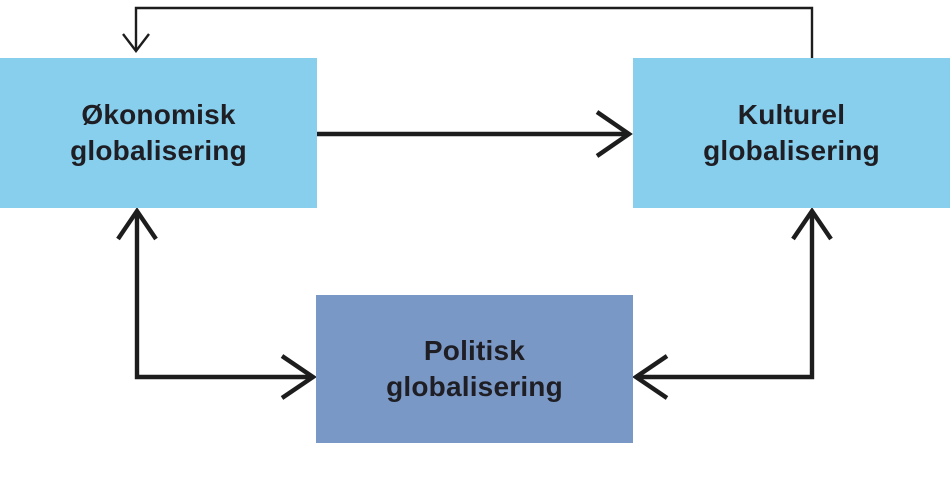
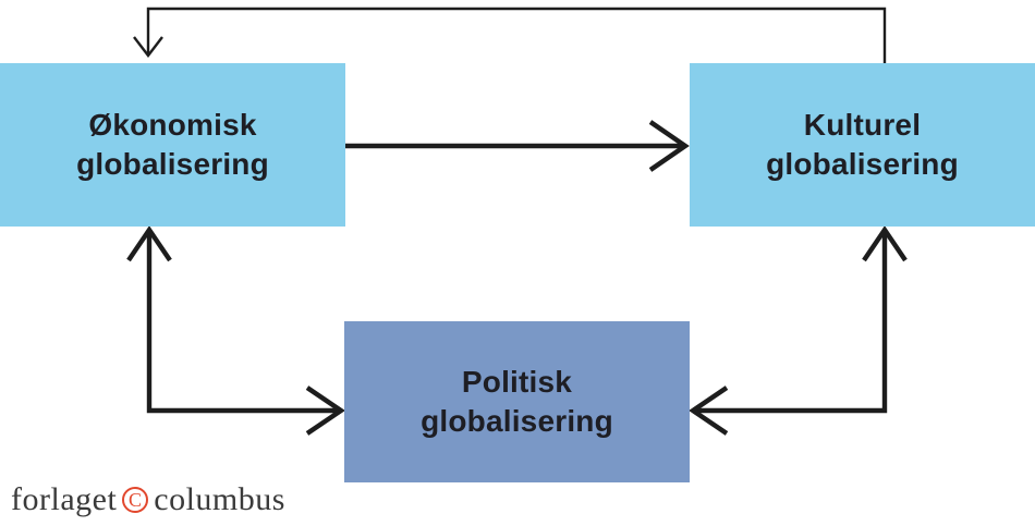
  Økonomisk
  globalisering
  Kulturel
  globalisering
  Politisk
  globalisering
+ forlaget
+ C
+ columbus
